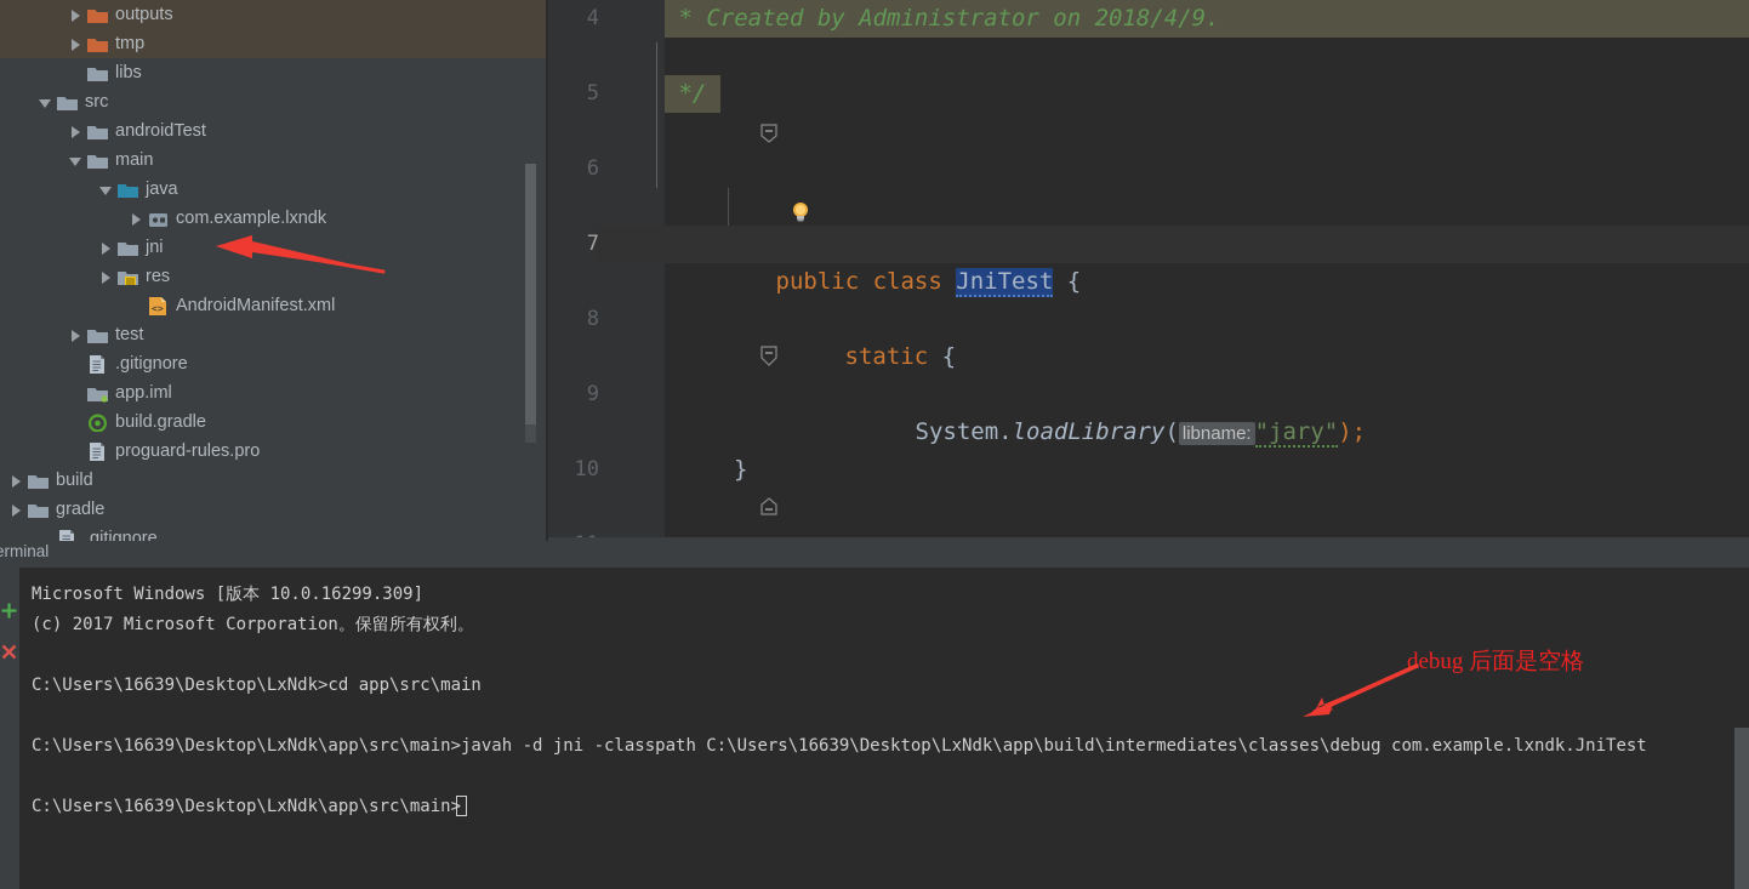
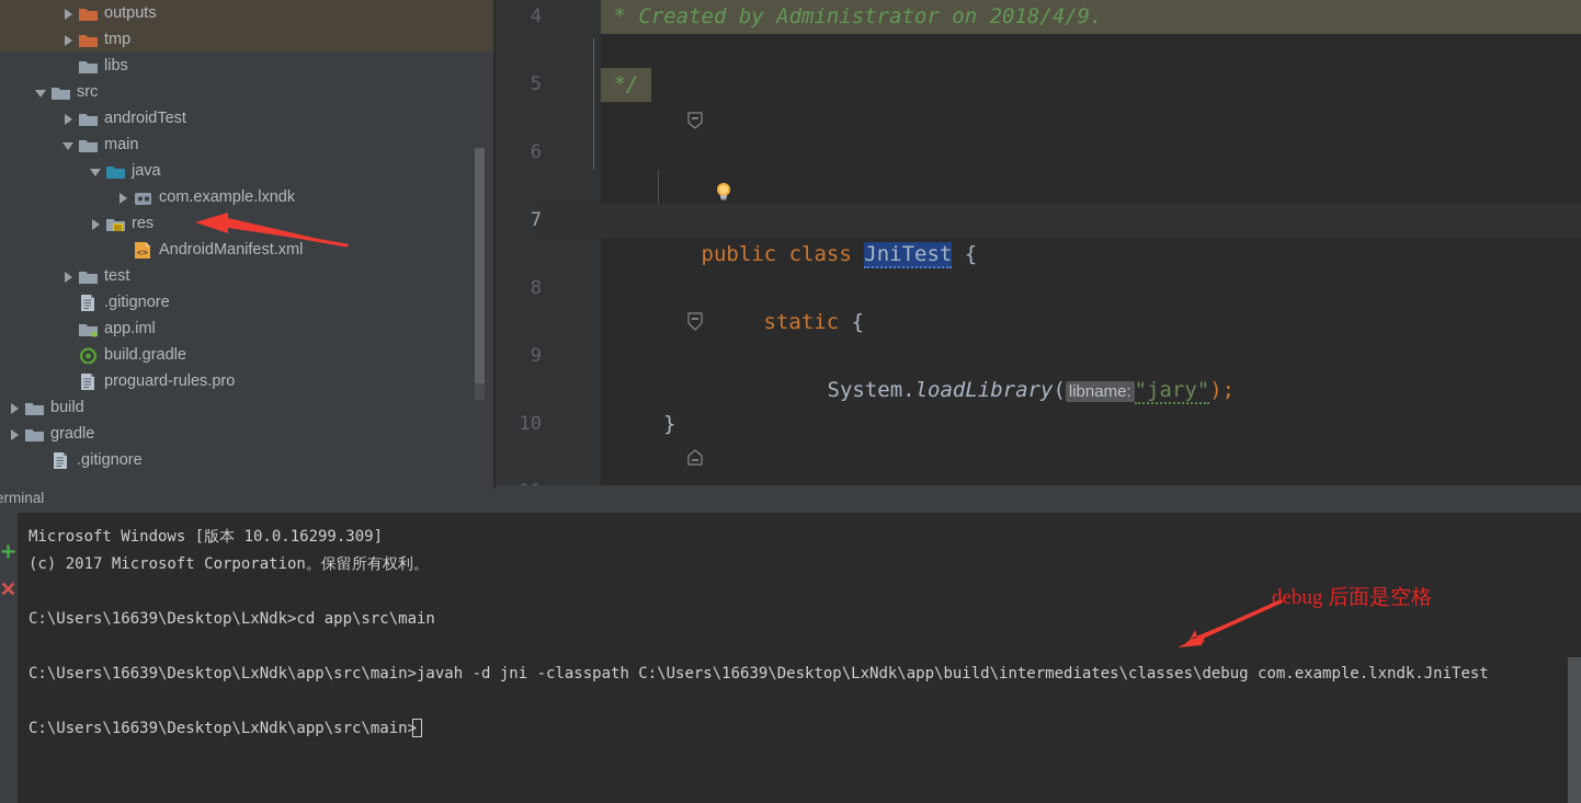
  outputs
  tmp
  libs
  src
  androidTest
  main
  java
  com.example.lxndk
- jni
  res
  <>
  AndroidManifest.xml
  test
  .gitignore
  app.iml
  build.gradle
  proguard-rules.pro
  build
  gradle
  .gitignore
  4
  * Created by Administrator on 2018/4/9.
  5
  */
  6
  7
  public class JniTest {
  8
  static {
  9
  System.loadLibrary( libname: "jary");
  10
  }
  rminal
  Microsoft Windows [版本 10.0.16299.309]
  (c) 2017 Microsoft Corporation。保留所有权利。
  C:\Users\16639\Desktop\LxNdk>cd app\src\main
  C:\Users\16639\Desktop\LxNdk\app\src\main>javah -d jni -classpath C:\Users\16639\Desktop\LxNdk\app\build\intermediates\classes\debug com.example.lxndk.JniTest
  C:\Users\16639\Desktop\LxNdk\app\src\main>
  debug 后面是空格
